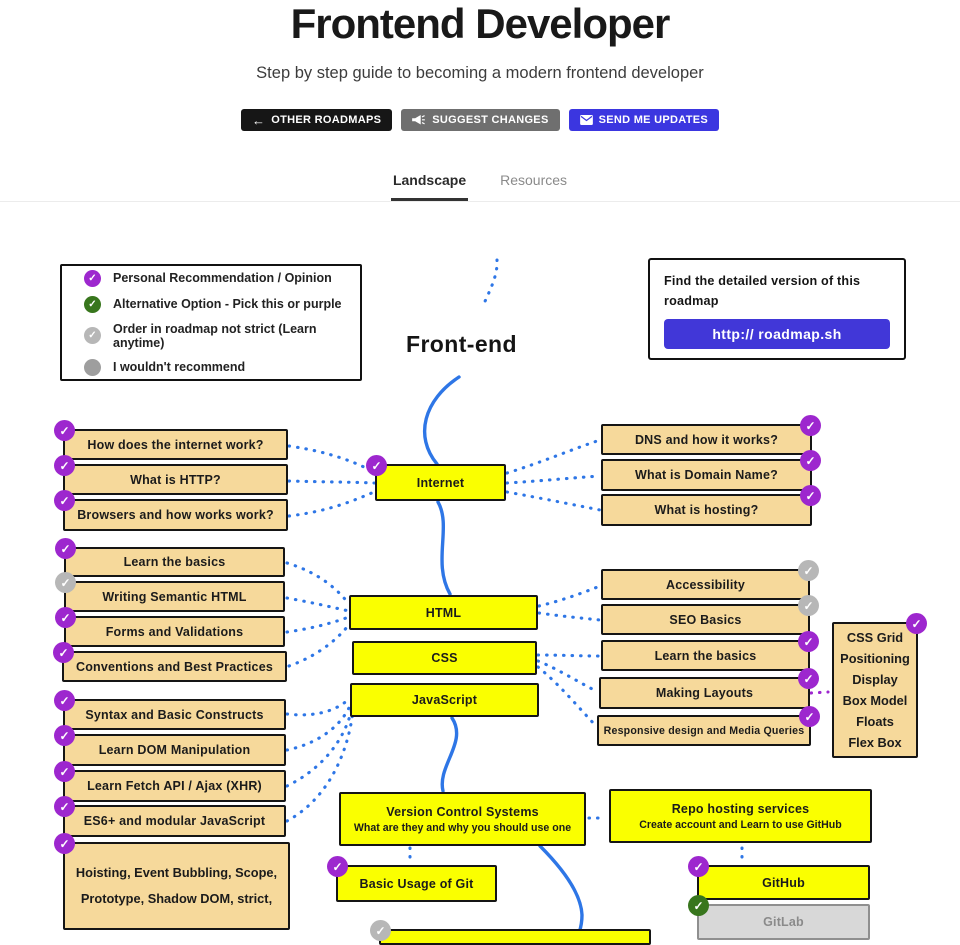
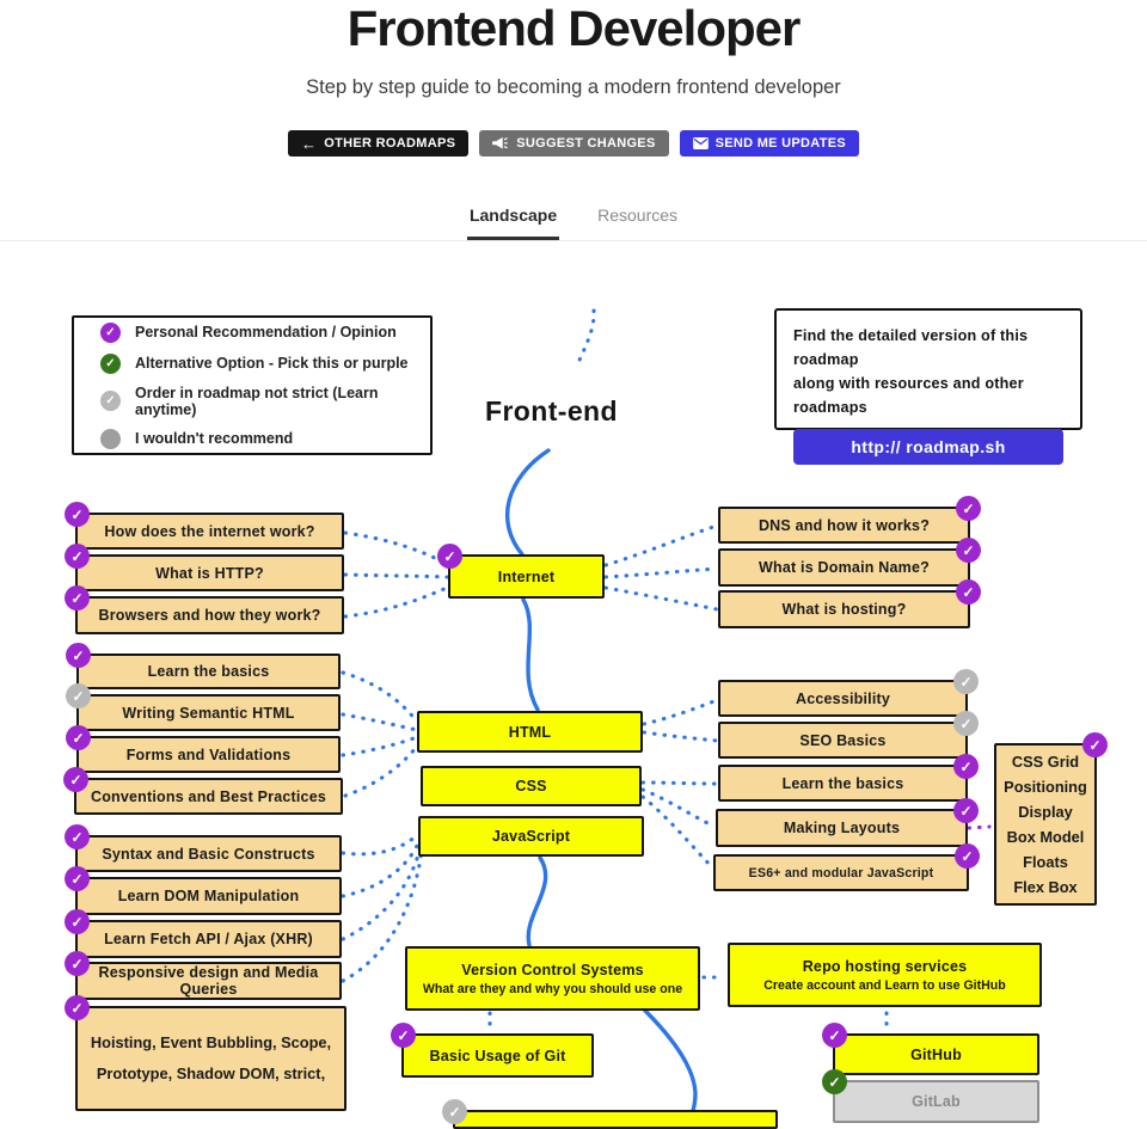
  Frontend Developer
  Step by step guide to becoming a modern frontend developer
  ←
  OTHER ROADMAPS
  SUGGEST CHANGES
  SEND ME UPDATES
  Landscape
  Resources
  ✓
  Personal Recommendation / Opinion
  ✓
  Alternative Option - Pick this or purple
  ✓
  Order in roadmap not strict (Learn anytime)
  I wouldn't recommend
  Find the detailed version of this roadmap
+ along with resources and other roadmaps
  http:// roadmap.sh
  Front-end
  Internet
  ✓
  How does the internet work?
  ✓
  What is HTTP?
  ✓
- Browsers and how works work?
+ Browsers and how they work?
  ✓
  DNS and how it works?
  ✓
  What is Domain Name?
  ✓
  What is hosting?
  ✓
  Learn the basics
  ✓
  Writing Semantic HTML
  ✓
  Forms and Validations
  ✓
  Conventions and Best Practices
  ✓
  HTML
  CSS
  JavaScript
  Accessibility
  ✓
  SEO Basics
  ✓
  Learn the basics
  ✓
  Making Layouts
  ✓
- Responsive design and Media Queries
+ ES6+ and modular JavaScript
  ✓
  CSS Grid
  Positioning
  Display
  Box Model
  Floats
  Flex Box
  ✓
  Syntax and Basic Constructs
  ✓
  Learn DOM Manipulation
  ✓
  Learn Fetch API / Ajax (XHR)
  ✓
- ES6+ and modular JavaScript
+ Responsive design and Media Queries
  ✓
  Hoisting, Event Bubbling, Scope,
  Prototype, Shadow DOM, strict,
  ✓
  Version Control Systems
  What are they and why you should use one
  Basic Usage of Git
  ✓
  Repo hosting services
  Create account and Learn to use GitHub
  GitHub
  ✓
  GitLab
  ✓
  ✓
